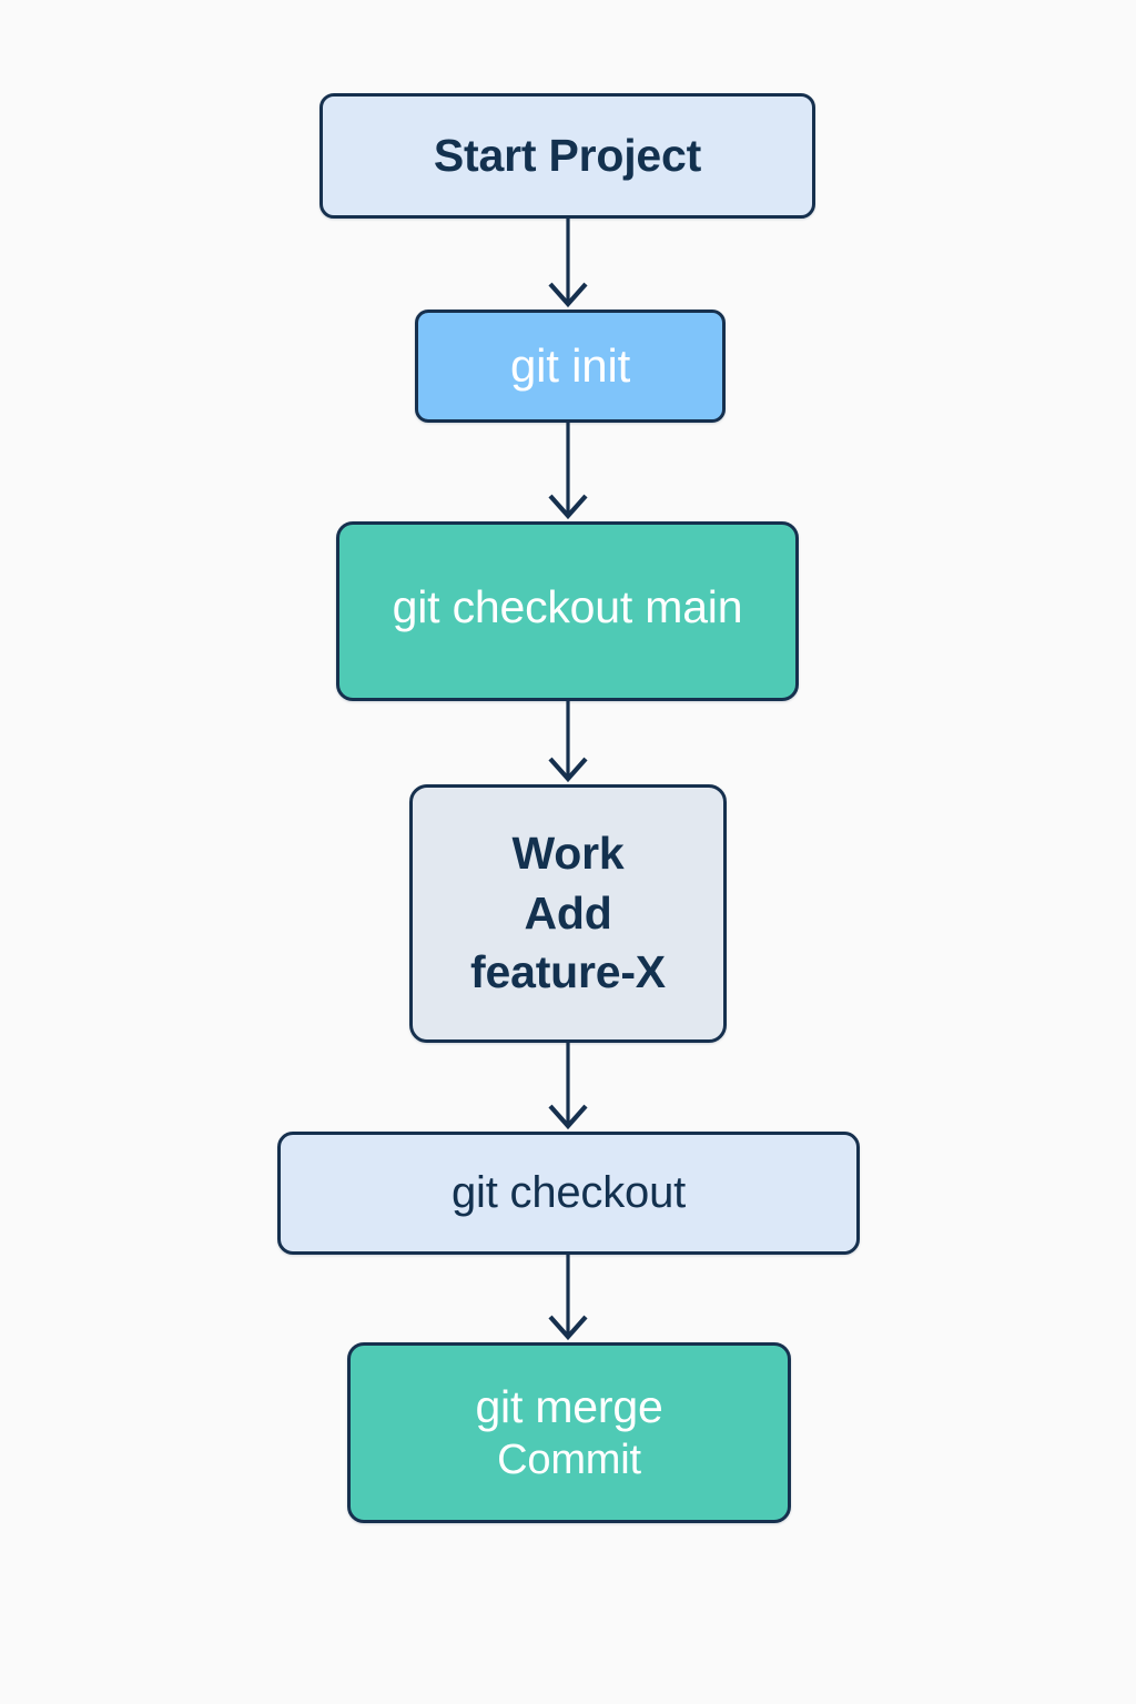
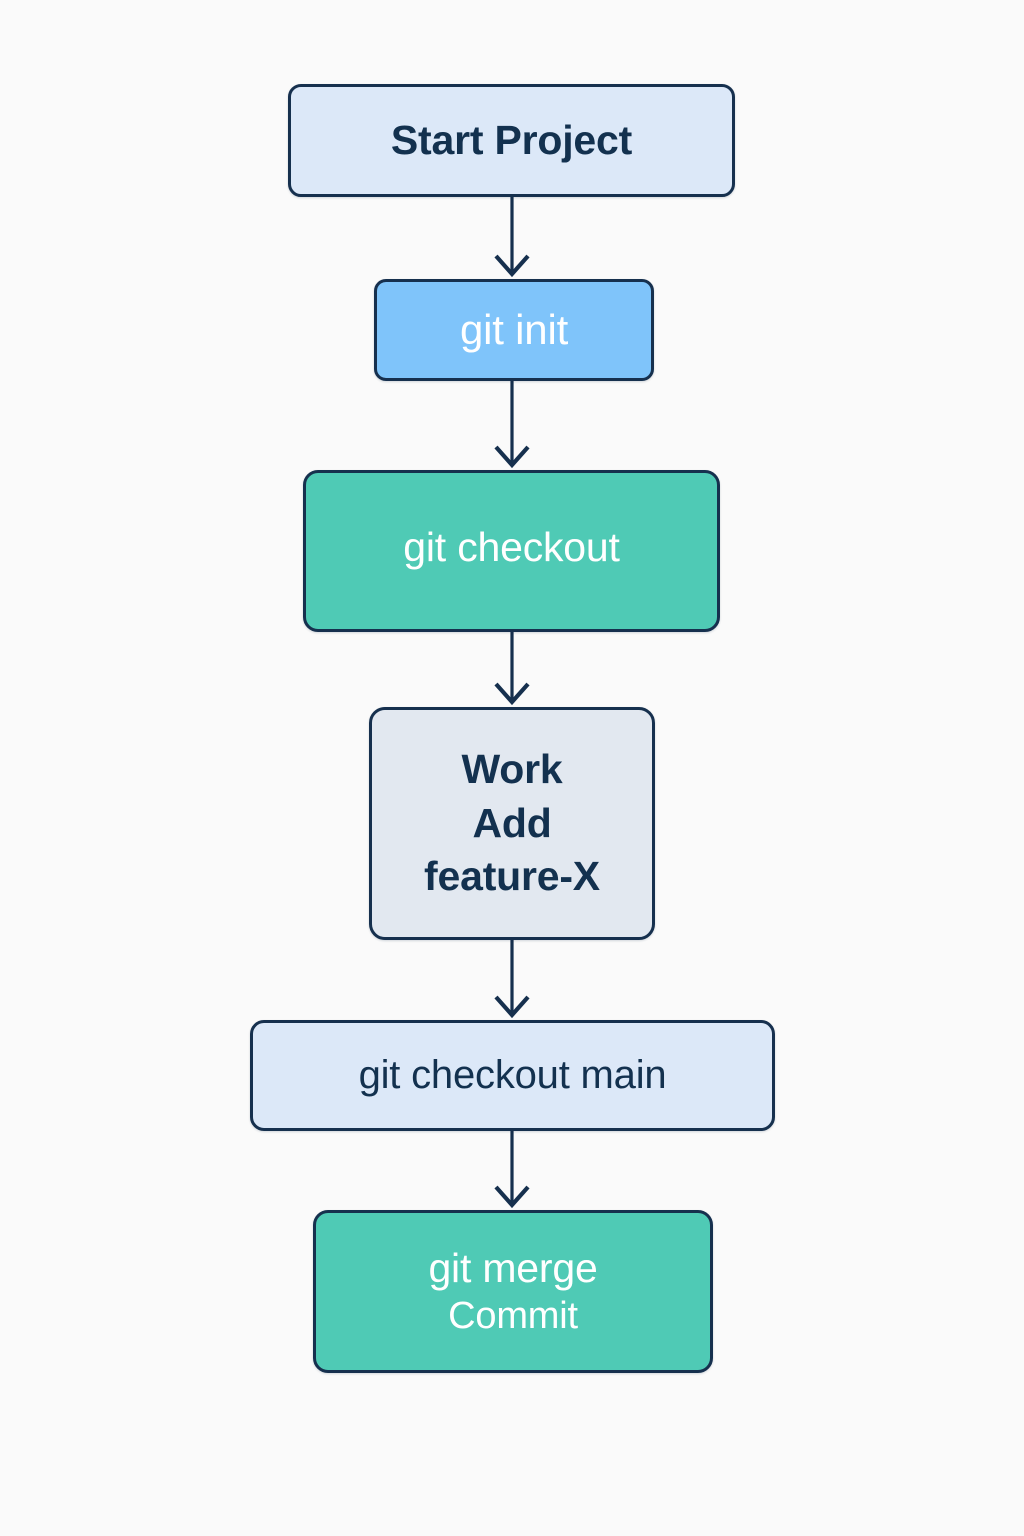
  Start Project
  git init
- git checkout main
+ git checkout
  Work
  Add
  feature-X
- git checkout
+ git checkout main
  git merge
  Commit
